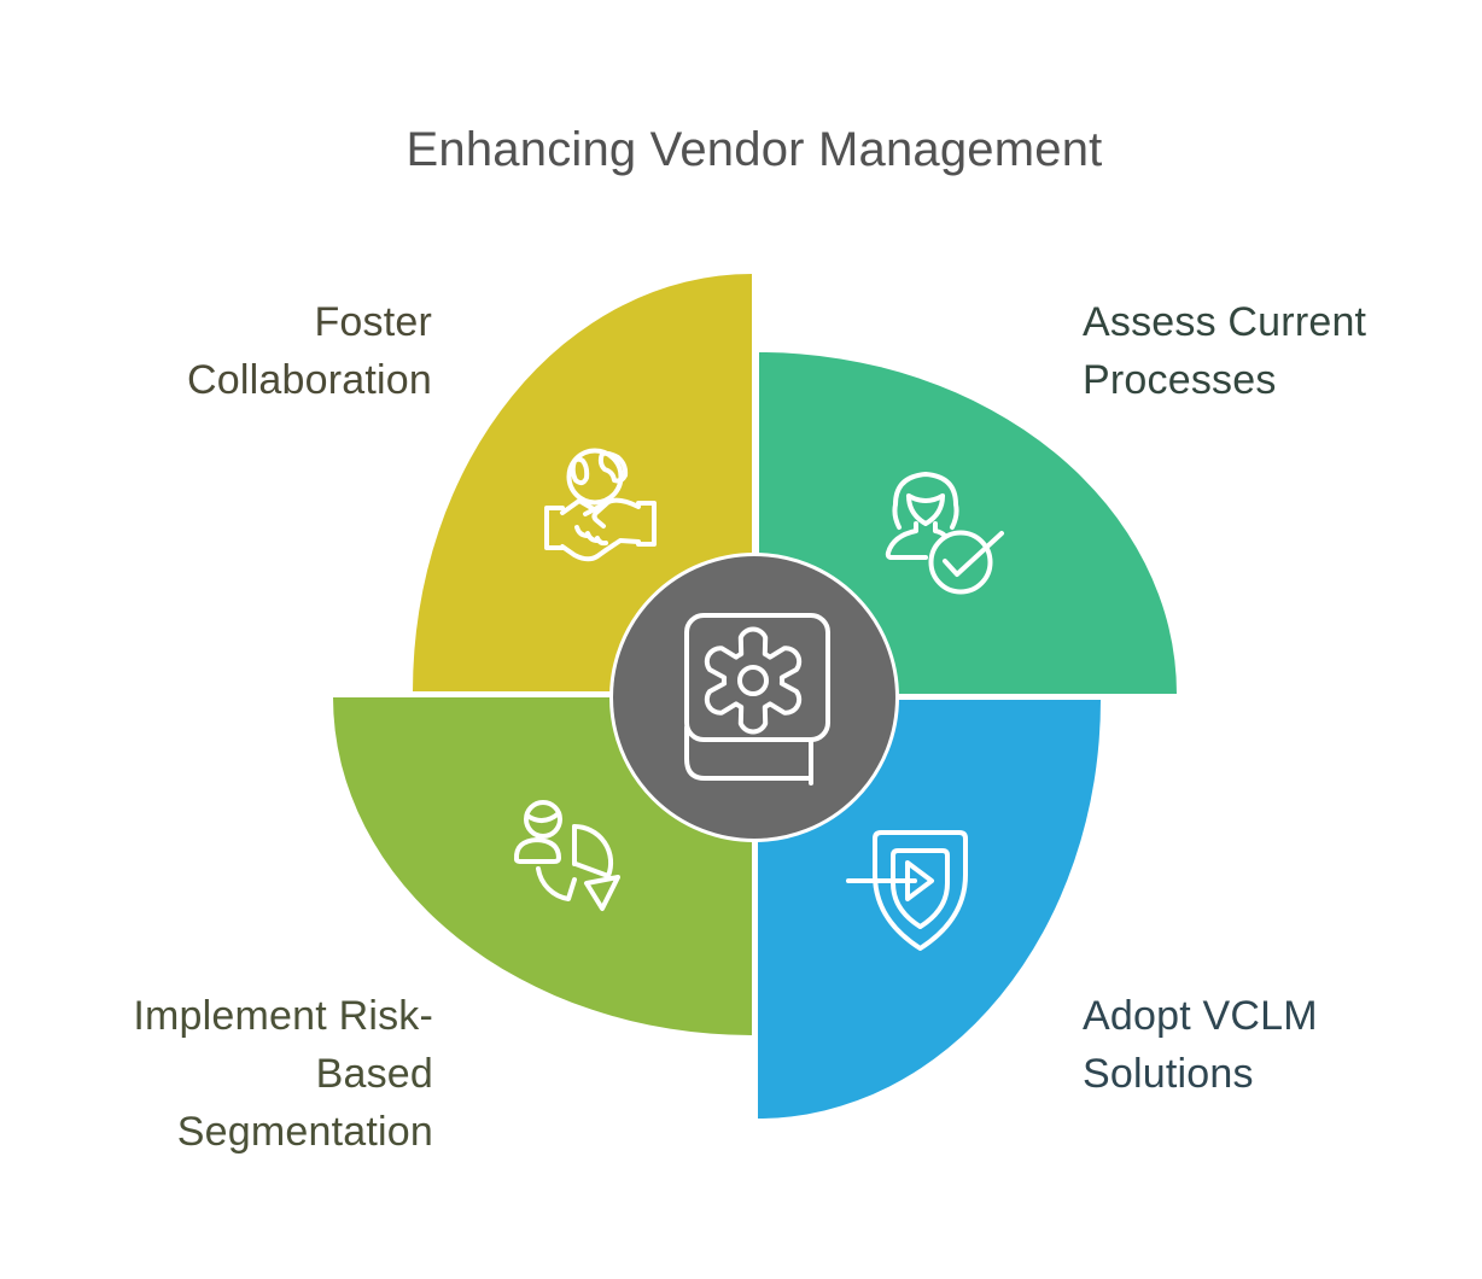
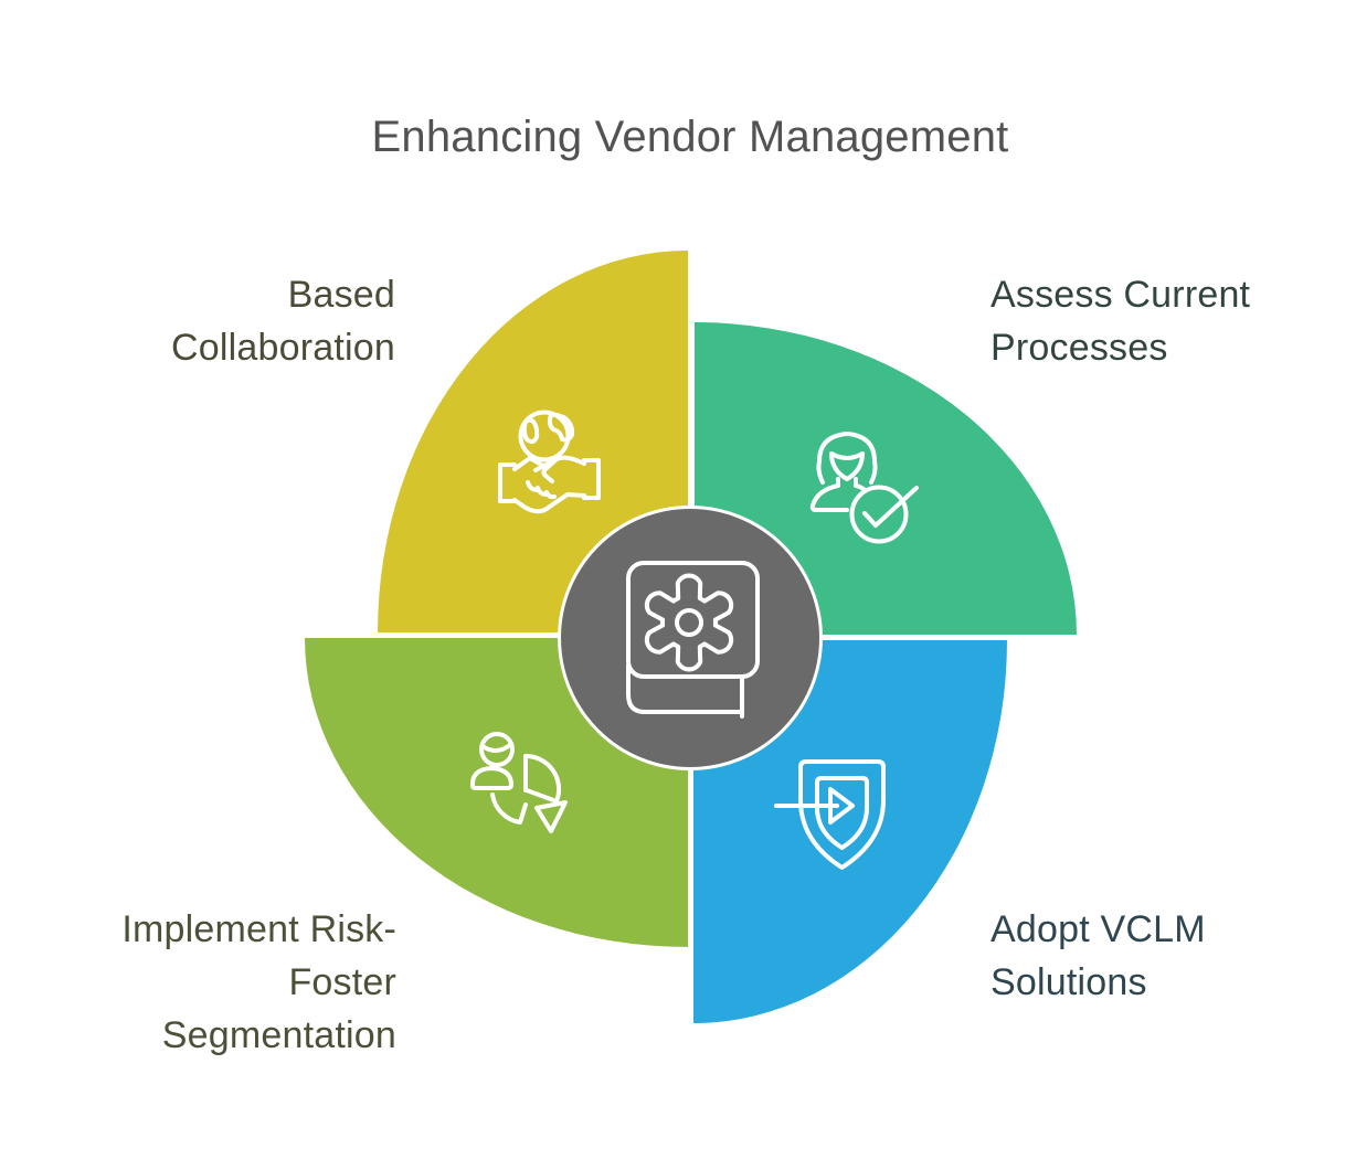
  Enhancing Vendor Management
- Foster
+ Based
  Collaboration
  Assess Current
  Processes
  Implement Risk-
- Based
+ Foster
  Segmentation
  Adopt VCLM
  Solutions
